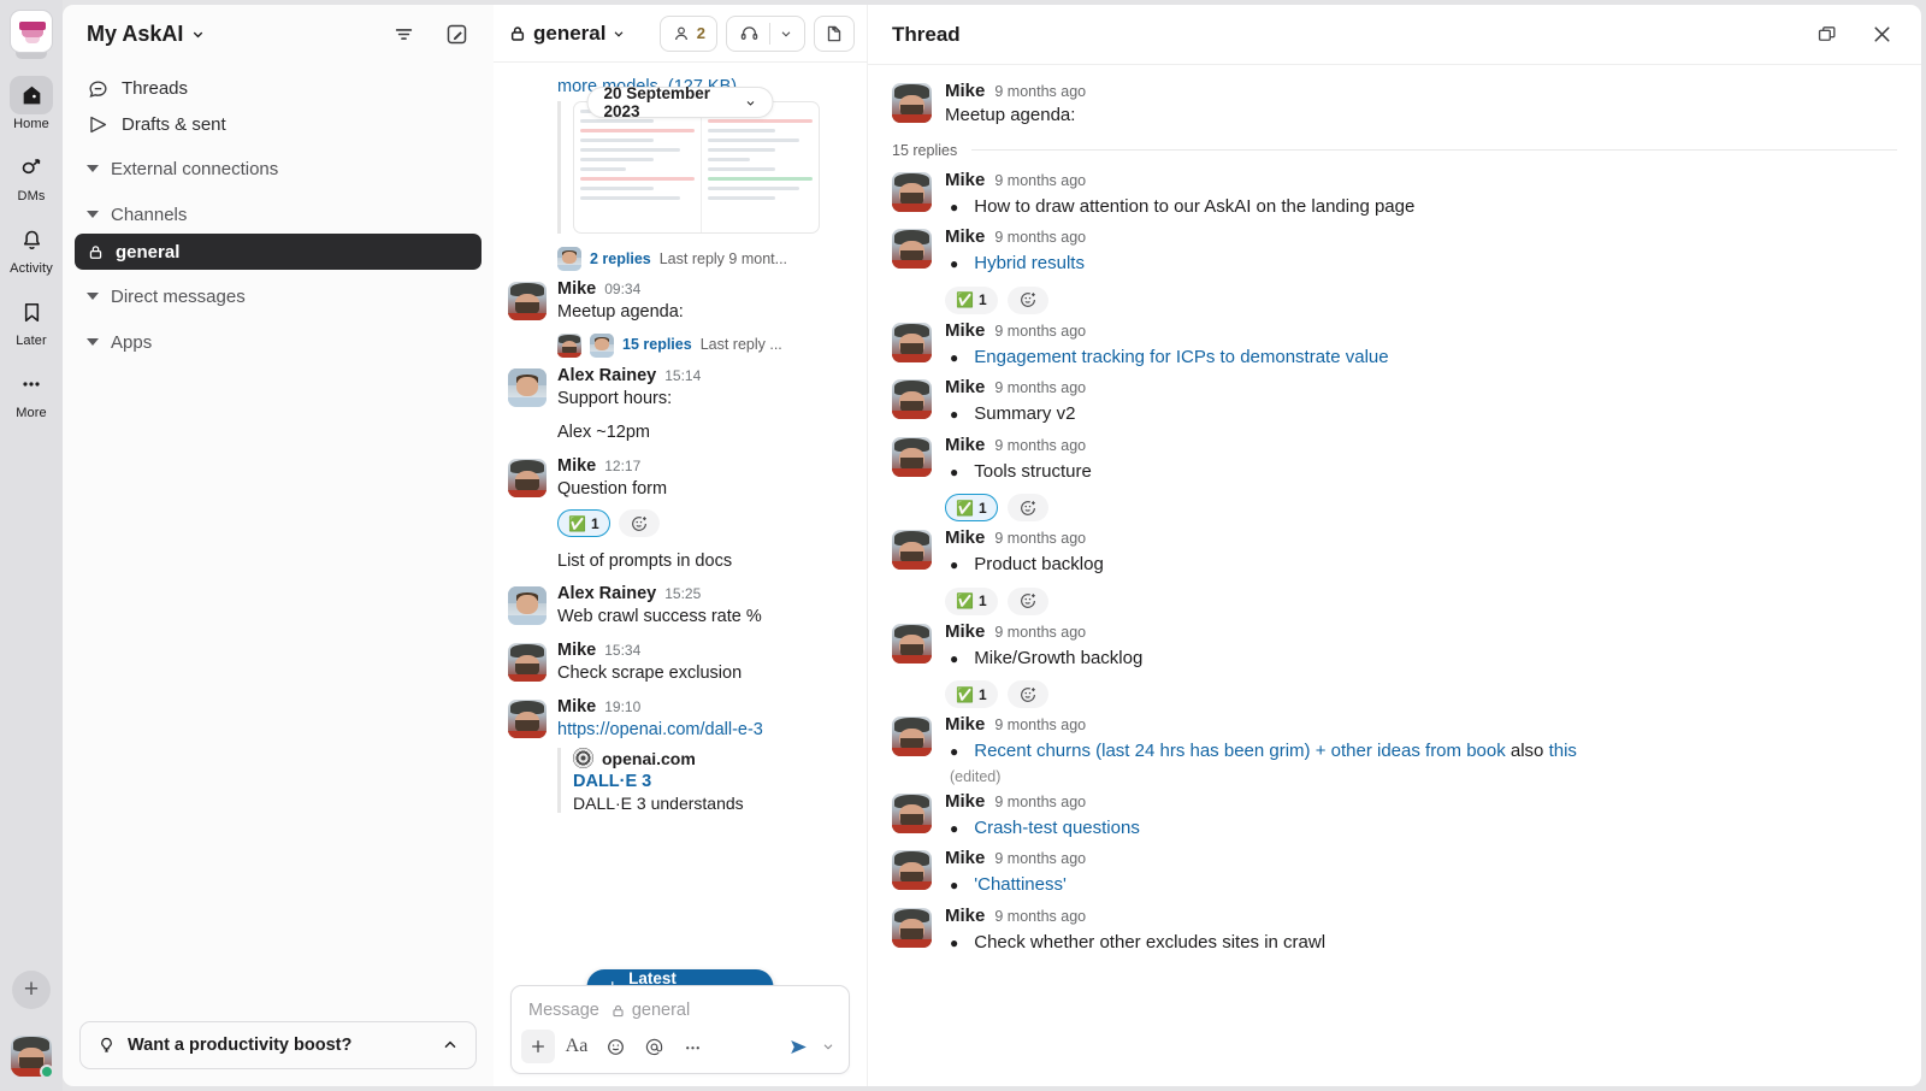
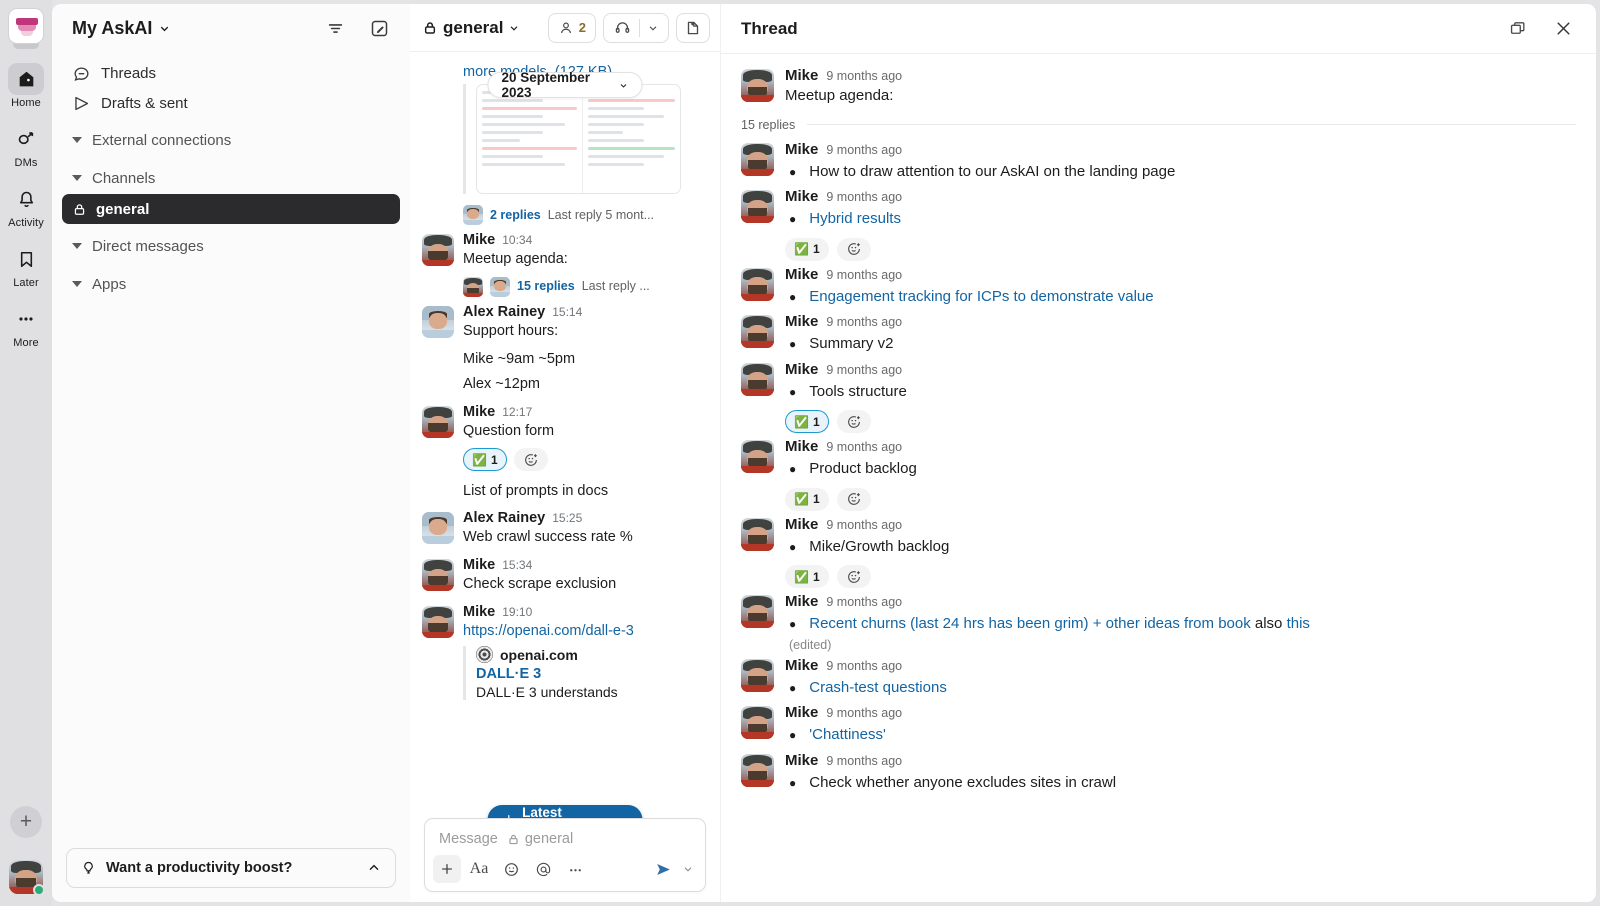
  Home
  DMs
  Activity
  Later
  More
  +
  My AskAI
  Threads
  Drafts & sent
  External connections
  Channels
  general
  Direct messages
  Apps
  Want a productivity boost?
  general
  2
  20 September 2023
  2 replies
- Last reply 9 mont...
+ Last reply 5 mont...
  Mike
- 09:34
+ 10:34
  Meetup agenda:
  15 replies
  Last reply ...
  Alex Rainey
  15:14
  Support hours:
+ Mike ~9am ~5pm
  Alex ~12pm
  Mike
  12:17
  Question form
  ✅
  1
  List of prompts in docs
  Alex Rainey
  15:25
  Web crawl success rate %
  Mike
  15:34
  Check scrape exclusion
  Mike
  19:10
  https://openai.com/dall-e-3
  openai.com
  DALL·E 3
  DALL·E 3 understands
  Message
  general
  Aa
  Thread
  Mike
  9 months ago
  Meetup agenda:
  15 replies
  Mike
  9 months ago
  ●
  How to draw attention to our AskAI on the landing page
  Mike
  9 months ago
  ●
  Hybrid results
  ✅
  1
  Mike
  9 months ago
  ●
  Engagement tracking for ICPs to demonstrate value
  Mike
  9 months ago
  ●
  Summary v2
  Mike
  9 months ago
  ●
  Tools structure
  ✅
  1
  Mike
  9 months ago
  ●
  Product backlog
  ✅
  1
  Mike
  9 months ago
  ●
  Mike/Growth backlog
  ✅
  1
  Mike
  9 months ago
  ●
  Recent churns (last 24 hrs has been grim) + other ideas from book also this
  (edited)
  Mike
  9 months ago
  ●
  Crash-test questions
  Mike
  9 months ago
  ●
  'Chattiness'
  Mike
  9 months ago
  ●
- Check whether other excludes sites in crawl
+ Check whether anyone excludes sites in crawl
